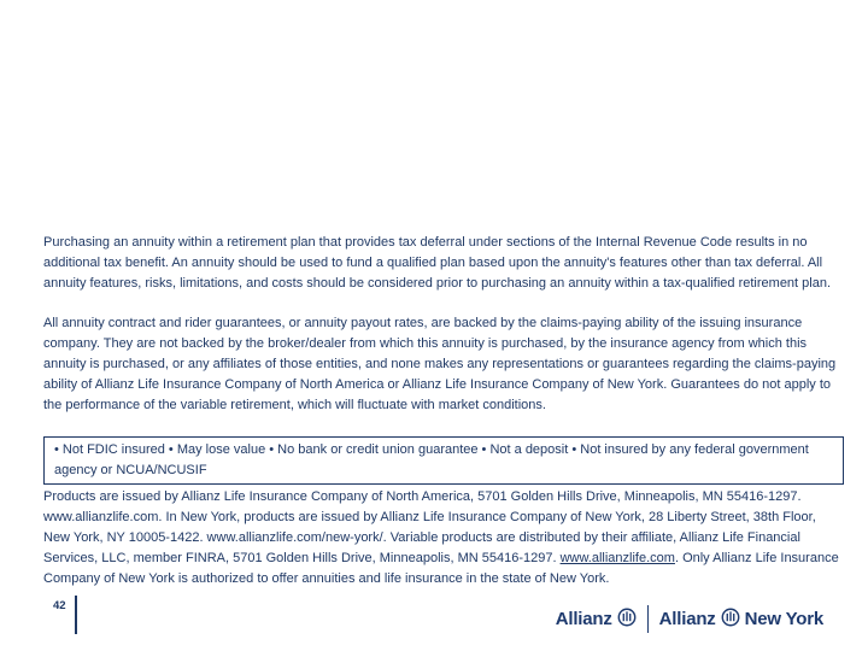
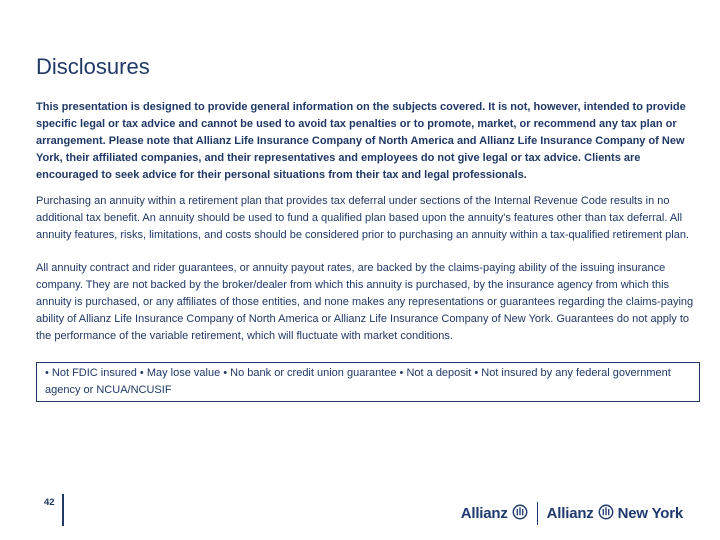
+ Disclosures
+ This presentation is designed to provide general information on the subjects covered. It is not, however, intended to provide specific legal or tax advice and cannot be used to avoid tax penalties or to promote, market, or recommend any tax plan or arrangement. Please note that Allianz Life Insurance Company of North America and Allianz Life Insurance Company of New York, their affiliated companies, and their representatives and employees do not give legal or tax advice. Clients are encouraged to seek advice for their personal situations from their tax and legal professionals.
  Purchasing an annuity within a retirement plan that provides tax deferral under sections of the Internal Revenue Code results in no additional tax benefit. An annuity should be used to fund a qualified plan based upon the annuity's features other than tax deferral. All annuity features, risks, limitations, and costs should be considered prior to purchasing an annuity within a tax-qualified retirement plan.
  All annuity contract and rider guarantees, or annuity payout rates, are backed by the claims-paying ability of the issuing insurance company. They are not backed by the broker/dealer from which this annuity is purchased, by the insurance agency from which this annuity is purchased, or any affiliates of those entities, and none makes any representations or guarantees regarding the claims-paying ability of Allianz Life Insurance Company of North America or Allianz Life Insurance Company of New York. Guarantees do not apply to the performance of the variable retirement, which will fluctuate with market conditions.
  • Not FDIC insured • May lose value • No bank or credit union guarantee • Not a deposit • Not insured by any federal government agency or NCUA/NCUSIF
- Products are issued by Allianz Life Insurance Company of North America, 5701 Golden Hills Drive, Minneapolis, MN 55416-1297. www.allianzlife.com. In New York, products are issued by Allianz Life Insurance Company of New York, 28 Liberty Street, 38th Floor, New York, NY 10005-1422. www.allianzlife.com/new-york/. Variable products are distributed by their affiliate, Allianz Life Financial Services, LLC, member FINRA, 5701 Golden Hills Drive, Minneapolis, MN 55416-1297. www.allianzlife.com. Only Allianz Life Insurance Company of New York is authorized to offer annuities and life insurance in the state of New York.
  42
  Allianz
  Allianz
  New York
